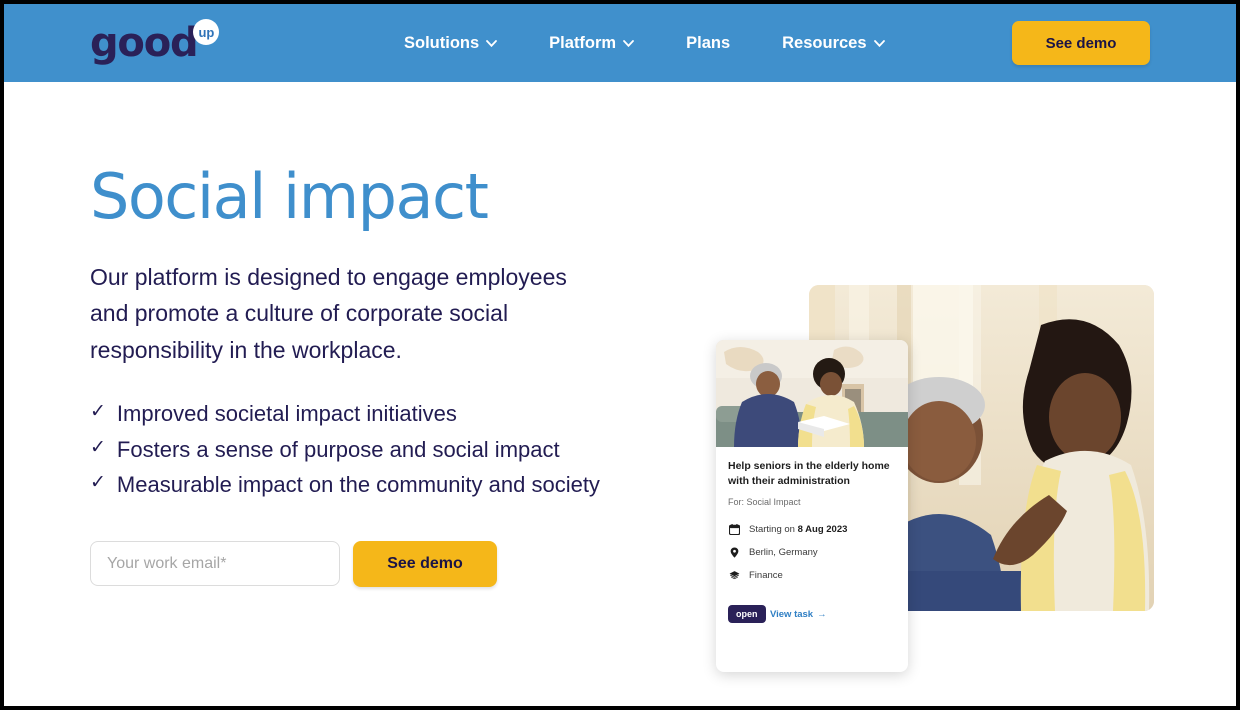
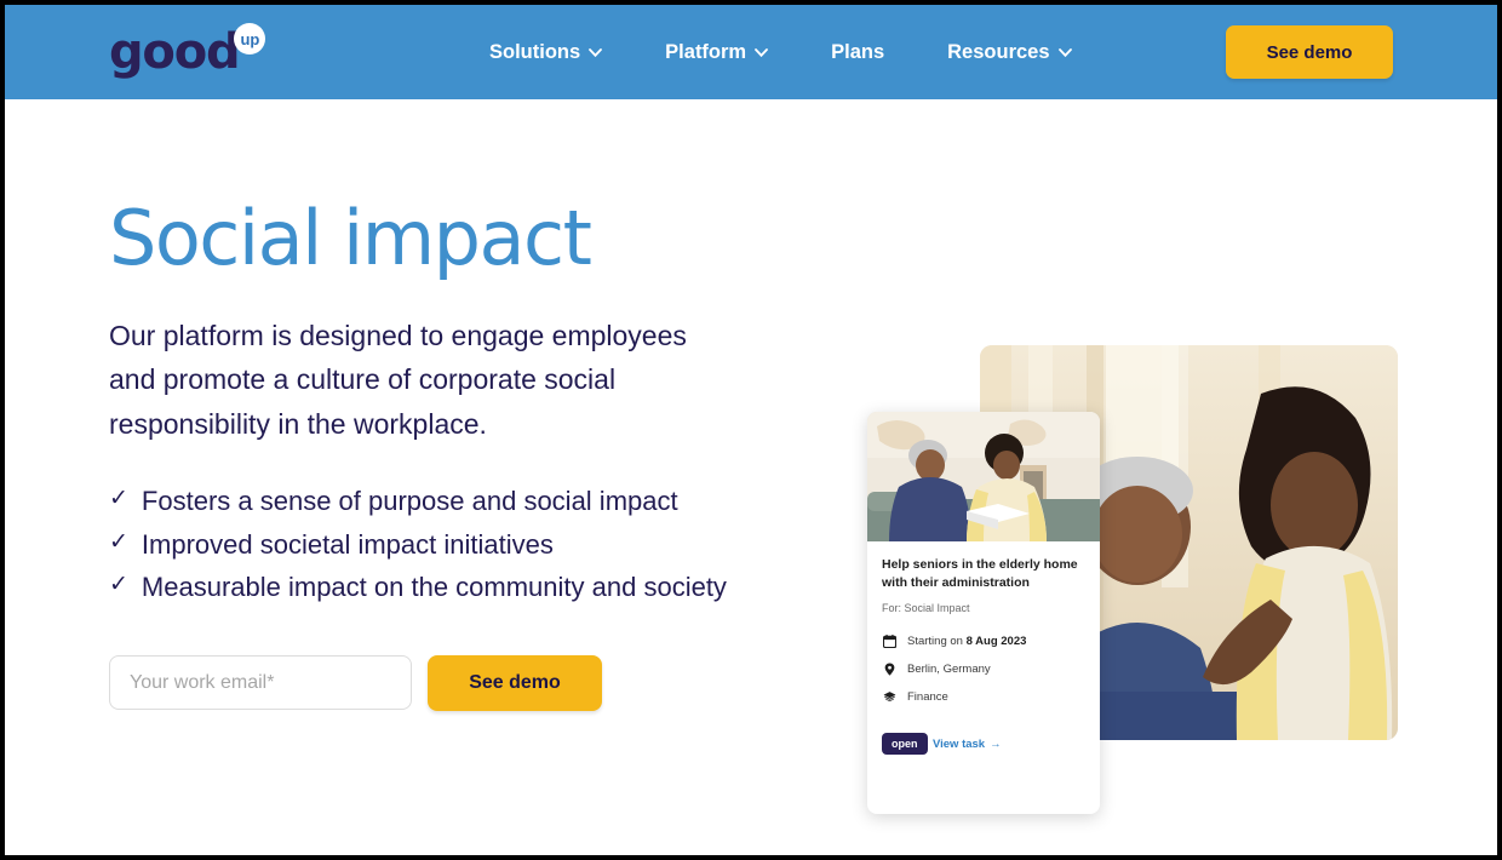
  good
  up
  Solutions
  Platform
  Plans
  Resources
  See demo
  Social impact
  Our platform is designed to engage employees and promote a culture of corporate social responsibility in the workplace.
  ✓
- Improved societal impact initiatives
+ Fosters a sense of purpose and social impact
  ✓
- Fosters a sense of purpose and social impact
+ Improved societal impact initiatives
  ✓
  Measurable impact on the community and society
  Your work email*
  See demo
  Help seniors in the elderly home with their administration
  For: Social Impact
  Starting on 8 Aug 2023
  Berlin, Germany
  Finance
  open
  View task
  →
